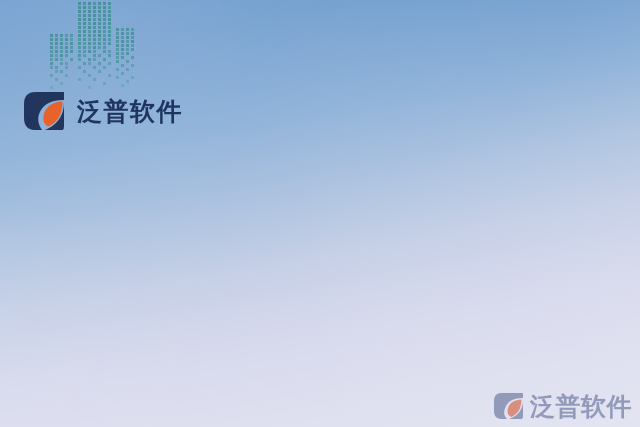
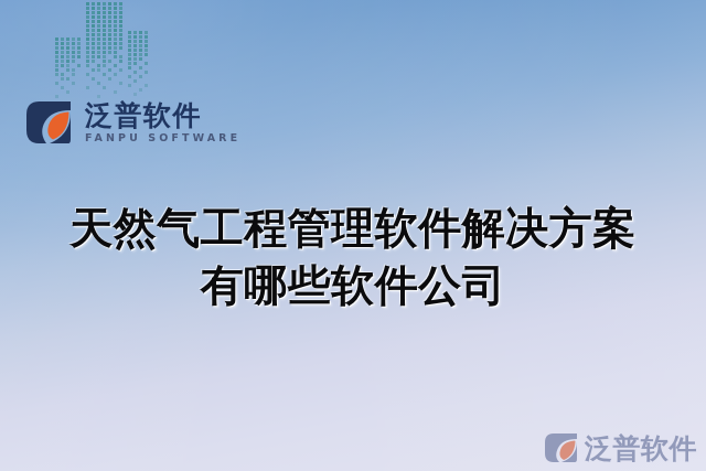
  泛普软件
+ FANPU SOFTWARE
+ 天然气工程管理软件解决方案
+ 有哪些软件公司
  泛普软件
